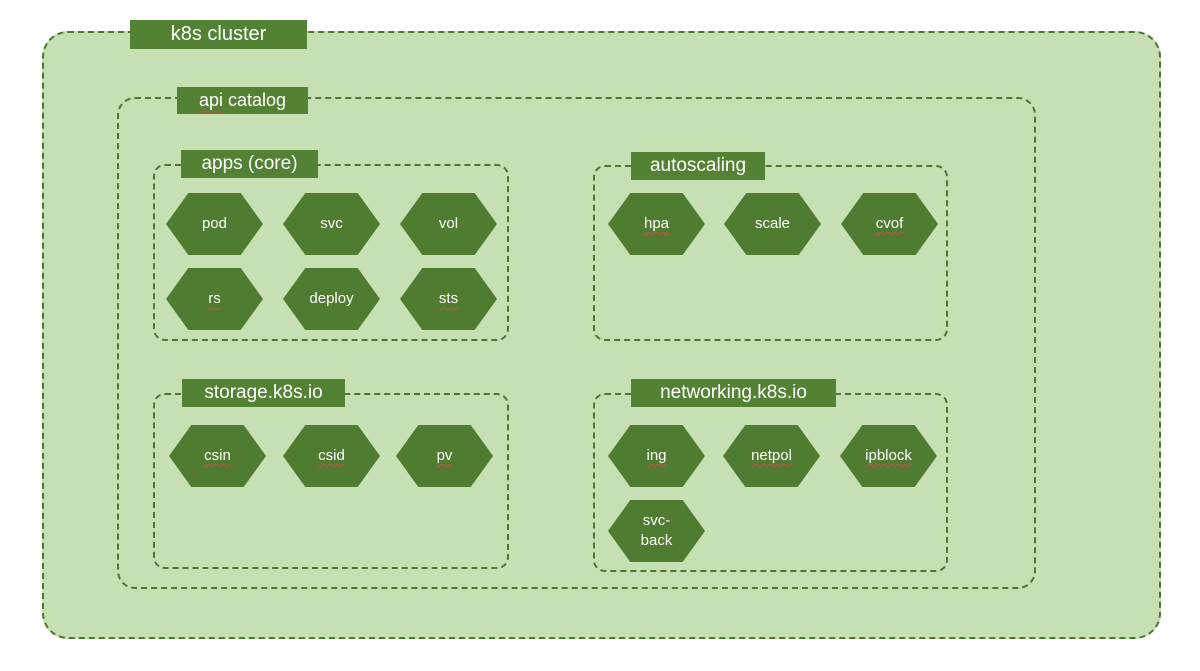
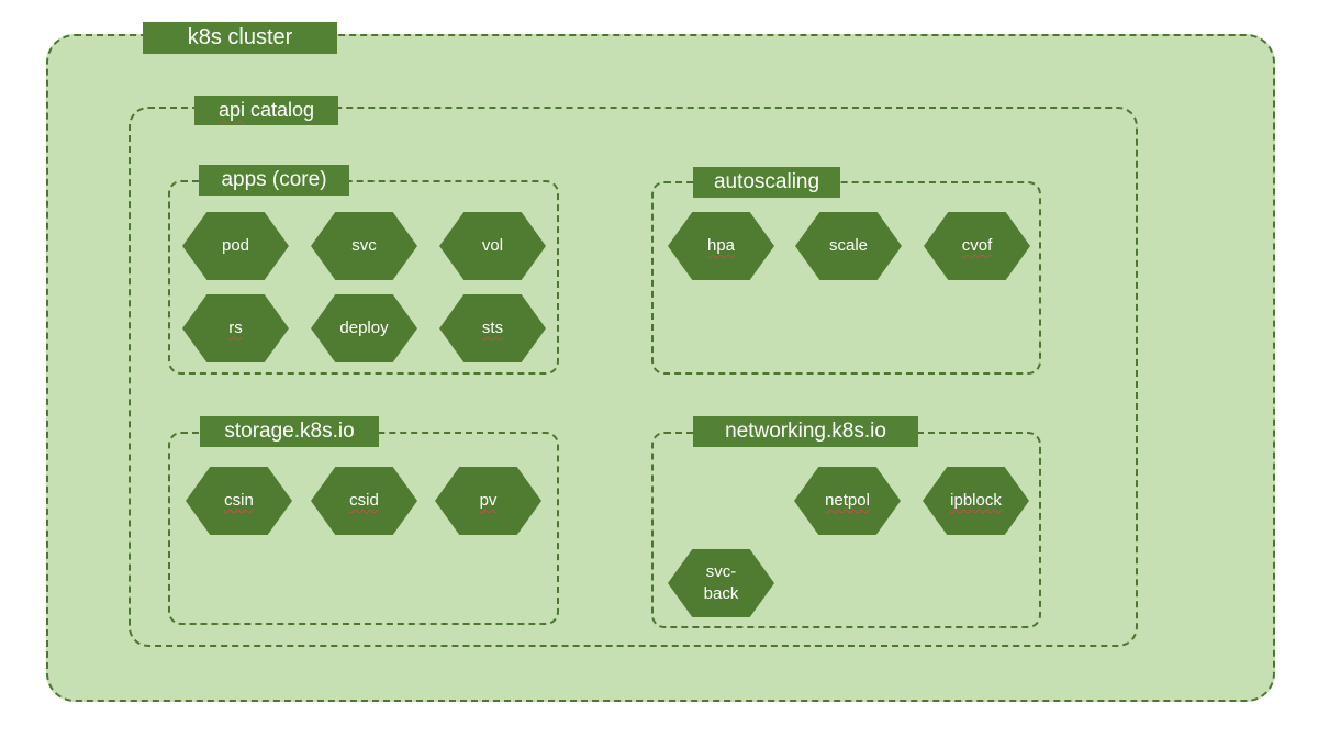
  k8s cluster
  api
  catalog
  apps (core)
  pod
  svc
  vol
  rs
  deploy
  sts
  autoscaling
  hpa
  scale
  cvof
  storage.k8s.io
  csin
  csid
  pv
  networking.k8s.io
- ing
  netpol
  ipblock
  svc-
  back
